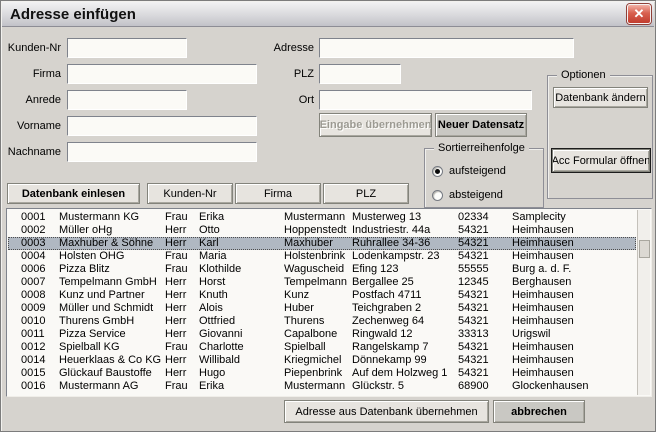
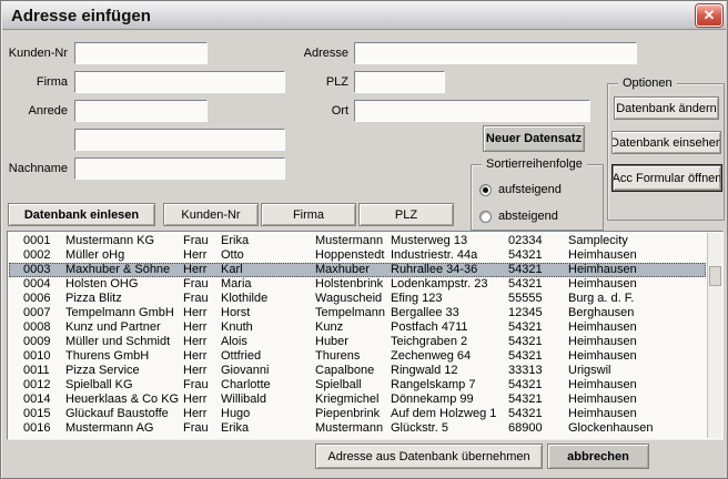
  Adresse einfügen
  ✕
  Kunden-Nr
  Firma
  Anrede
- Vorname
  Nachname
  Adresse
  PLZ
  Ort
- Eingabe übernehmen
  Neuer Datensatz
  Optionen
  Datenbank ändern
+ Datenbank einsehen
  Acc Formular öffnen
  Sortierreihenfolge
  aufsteigend
  absteigend
  Datenbank einlesen
  Kunden-Nr
  Firma
  PLZ
  0001
  Mustermann KG
  Frau
  Erika
  Mustermann
  Musterweg 13
  02334
  Samplecity
  0002
  Müller oHg
  Herr
  Otto
  Hoppenstedt
  Industriestr. 44a
  54321
  Heimhausen
  0003
  Maxhuber & Söhne
  Herr
  Karl
  Maxhuber
  Ruhrallee 34-36
  54321
  Heimhausen
  0004
  Holsten OHG
  Frau
  Maria
  Holstenbrink
  Lodenkampstr. 23
  54321
  Heimhausen
  0006
  Pizza Blitz
  Frau
  Klothilde
  Waguscheid
  Efing 123
  55555
  Burg a. d. F.
  0007
  Tempelmann GmbH
  Herr
  Horst
  Tempelmann
- Bergallee 25
+ Bergallee 33
  12345
  Berghausen
  0008
  Kunz und Partner
  Herr
  Knuth
  Kunz
  Postfach 4711
  54321
  Heimhausen
  0009
  Müller und Schmidt
  Herr
  Alois
  Huber
  Teichgraben 2
  54321
  Heimhausen
  0010
  Thurens GmbH
  Herr
  Ottfried
  Thurens
  Zechenweg 64
  54321
  Heimhausen
  0011
  Pizza Service
  Herr
  Giovanni
  Capalbone
  Ringwald 12
  33313
  Urigswil
  0012
  Spielball KG
  Frau
  Charlotte
  Spielball
  Rangelskamp 7
  54321
  Heimhausen
  0014
  Heuerklaas & Co KG
  Herr
  Willibald
  Kriegmichel
  Dönnekamp 99
  54321
  Heimhausen
  0015
  Glückauf Baustoffe
  Herr
  Hugo
  Piepenbrink
  Auf dem Holzweg 1
  54321
  Heimhausen
  0016
  Mustermann AG
  Frau
  Erika
  Mustermann
  Glückstr. 5
  68900
  Glockenhausen
  Adresse aus Datenbank übernehmen
  abbrechen
